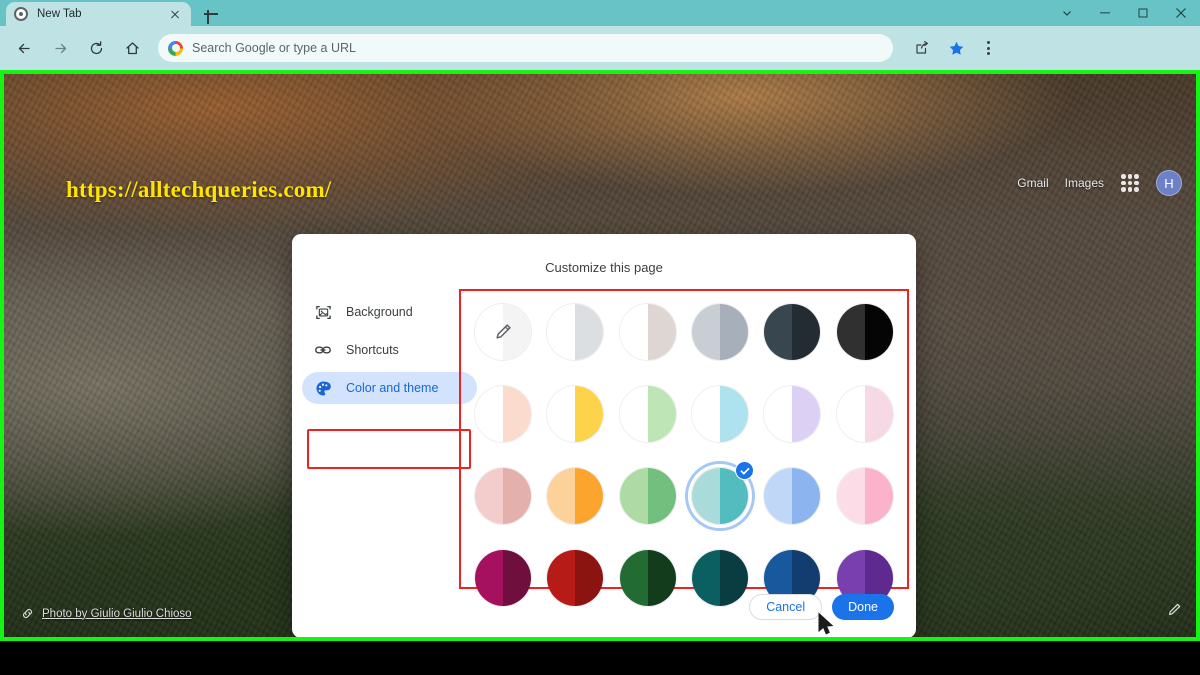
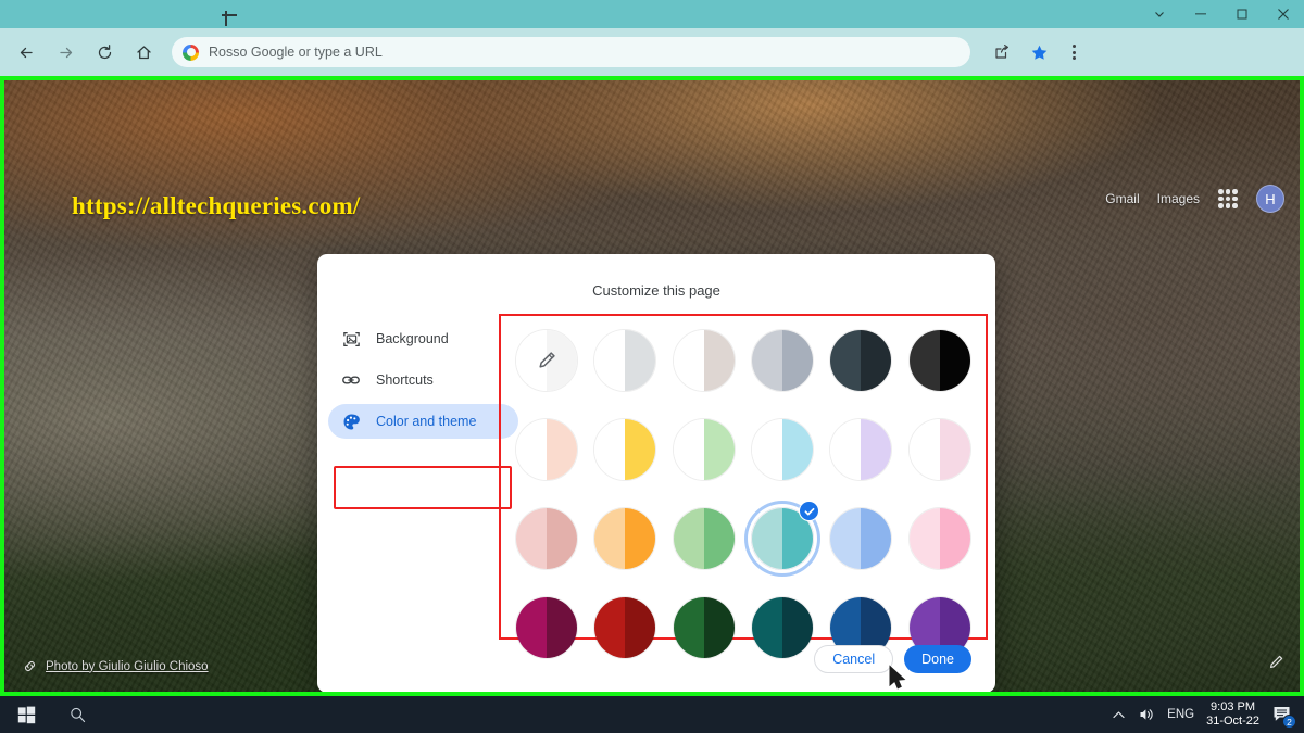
- New Tab
- Search Google or type a URL
+ Rosso Google or type a URL
  https://alltechqueries.com/
  Gmail
  Images
  H
  Photo by Giulio Giulio Chioso
  Customize this page
  Background
  Shortcuts
  Color and theme
  Cancel
  Done
+ ENG
+ 9:03 PM
+ 31-Oct-22
+ 2
